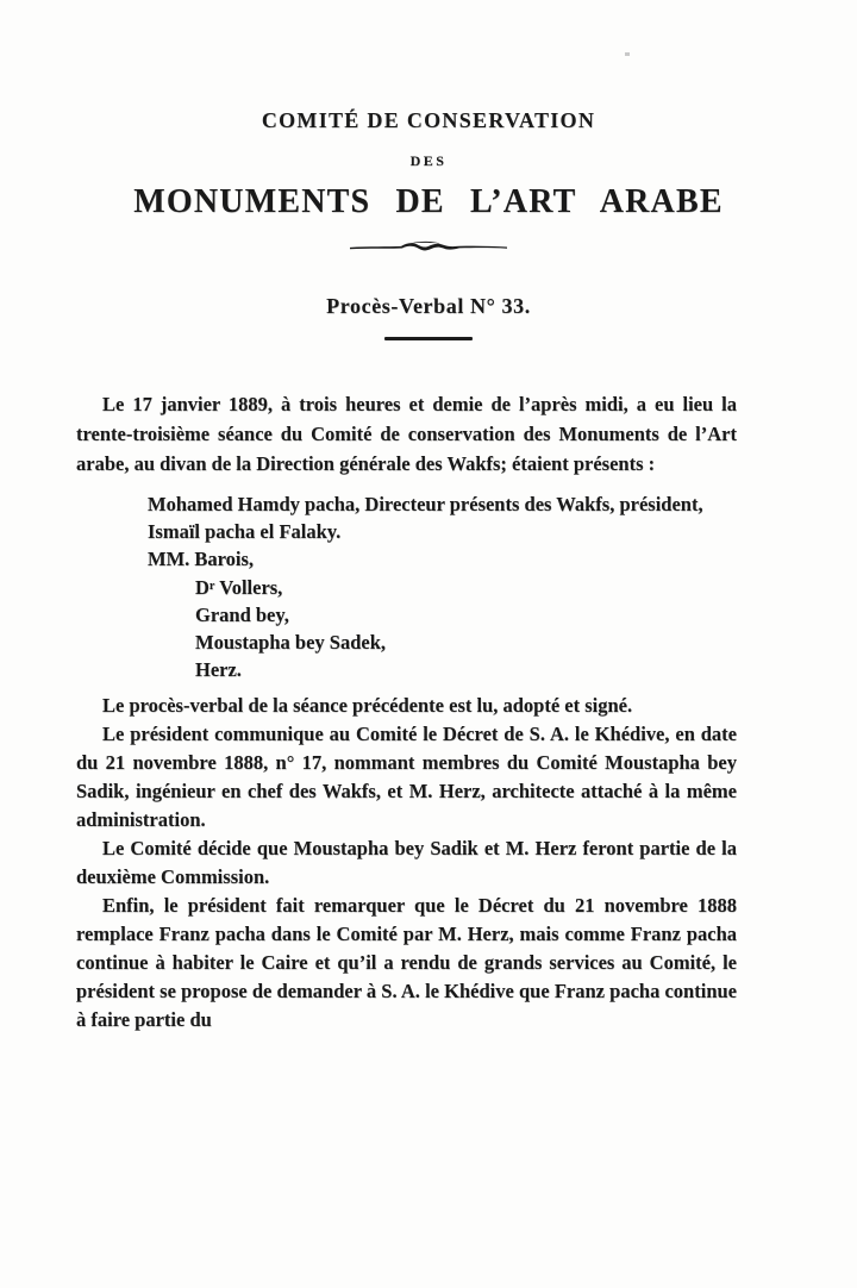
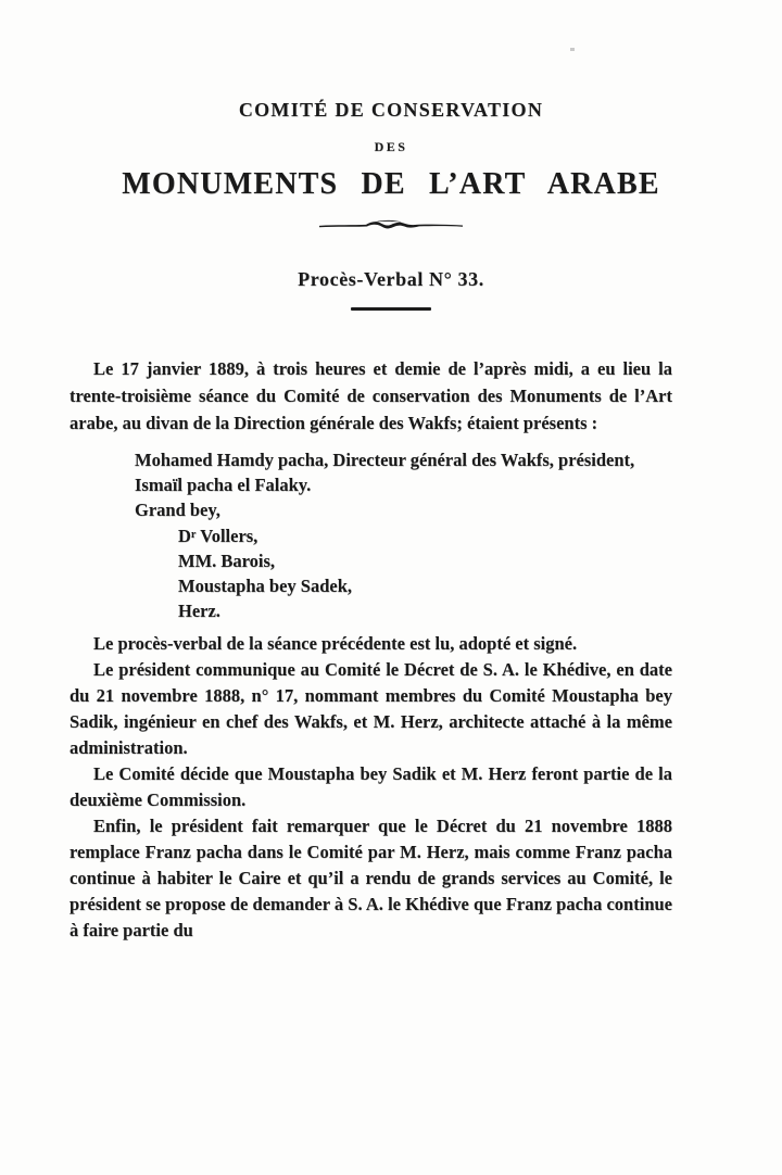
  COMITÉ DE CONSERVATION
  DES
  MONUMENTS DE L’ART ARABE
  Procès-Verbal N° 33.
  Le 17 janvier 1889, à trois heures et demie de l’après midi, a eu lieu la trente-troisième séance du Comité de conservation des Monuments de l’Art arabe, au divan de la Direction générale des Wakfs; étaient présents :
- Mohamed Hamdy pacha, Directeur présents des Wakfs, président,
+ Mohamed Hamdy pacha, Directeur général des Wakfs, président,
  Ismaïl pacha el Falaky.
- MM. Barois,
+ Grand bey,
  Dr Vollers,
- Grand bey,
+ MM. Barois,
  Moustapha bey Sadek,
  Herz.
  Le procès-verbal de la séance précédente est lu, adopté et signé.
  Le président communique au Comité le Décret de S. A. le Khédive, en date du 21 novembre 1888, n° 17, nommant membres du Comité Moustapha bey Sadik, ingénieur en chef des Wakfs, et M. Herz, architecte attaché à la même administration.
  Le Comité décide que Moustapha bey Sadik et M. Herz feront partie de la deuxième Commission.
  Enfin, le président fait remarquer que le Décret du 21 novembre 1888 remplace Franz pacha dans le Comité par M. Herz, mais comme Franz pacha continue à habiter le Caire et qu’il a rendu de grands services au Comité, le président se propose de demander à S. A. le Khédive que Franz pacha continue à faire partie du
